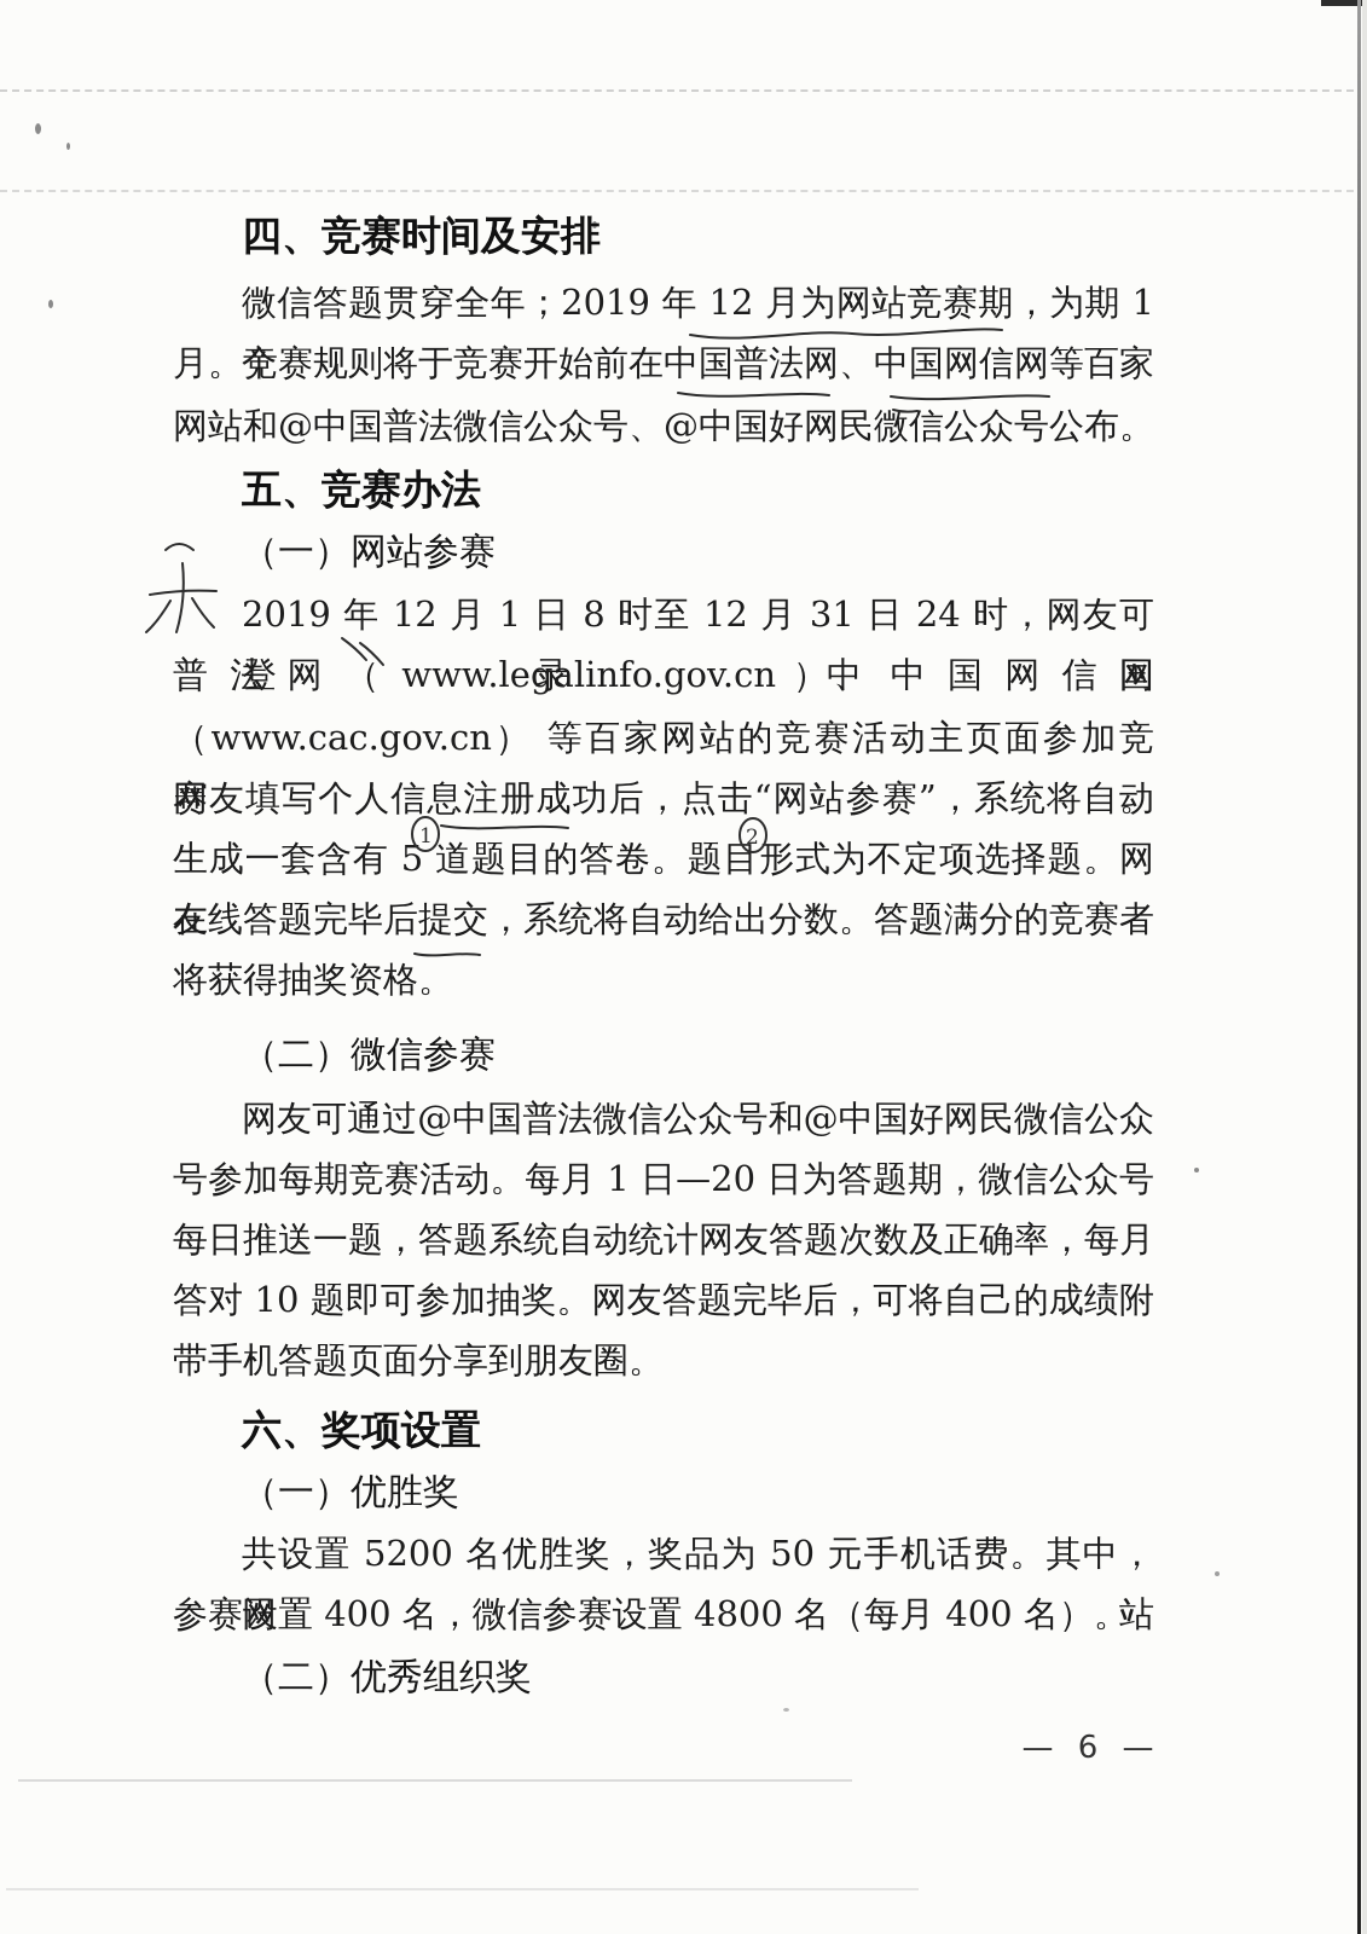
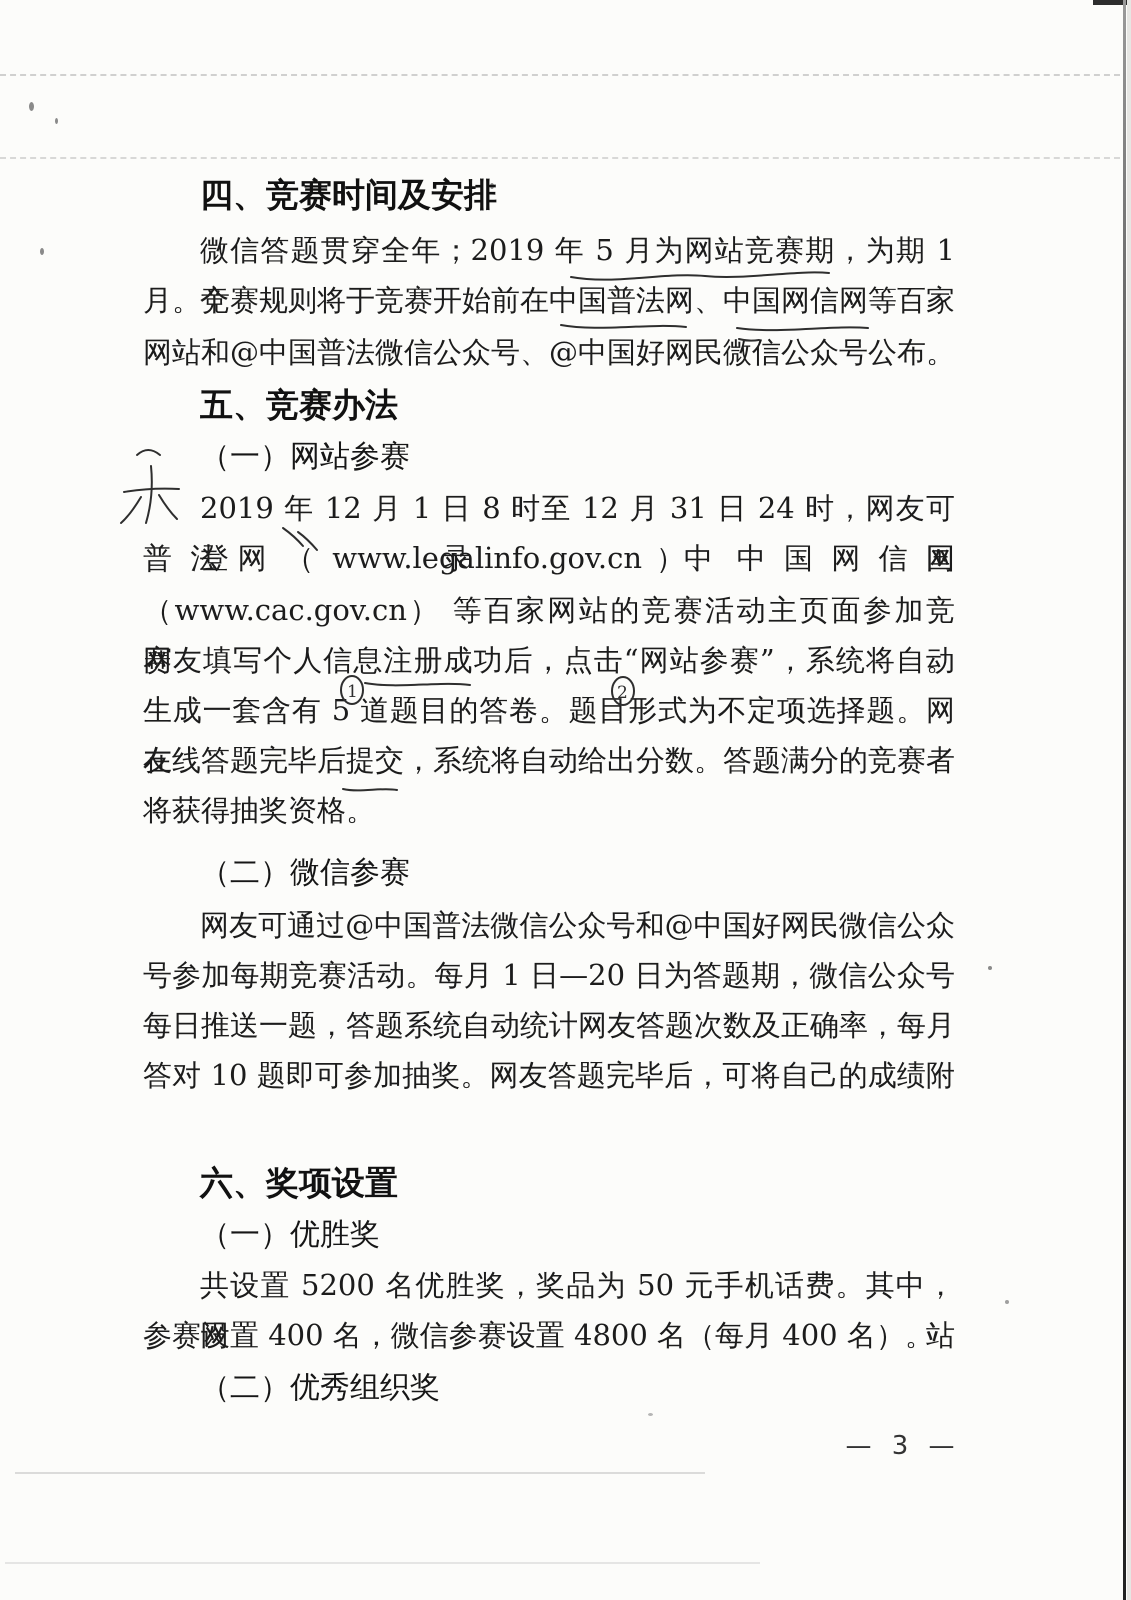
  四、竞赛时间及安排
- 微信答题贯穿全年；2019 年 12 月为网站竞赛期，为期 1 个
+ 微信答题贯穿全年；2019 年 5 月为网站竞赛期，为期 1 个
  月。竞赛规则将于竞赛开始前在中国普法网、中国网信网等百家
  网站和@中国普法微信公众号、@中国好网民微信公众号公布。
  五、竞赛办法
  （一）网站参赛
  2019 年 12 月 1 日 8 时至 12 月 31 日 24 时，网友可登录中国
  普 法 网 （ www.legalinfo.gov.cn ）、 中 国 网 信 网
  （www.cac.gov.cn） 等百家网站的竞赛活动主页面参加竞赛。
  网友填写个人信息注册成功后，点击“网站参赛”，系统将自动
  生成一套含有 5 道题目的答卷。题目形式为不定项选择题。网友
  在线答题完毕后提交，系统将自动给出分数。答题满分的竞赛者
  将获得抽奖资格。
  （二）微信参赛
  网友可通过@中国普法微信公众号和@中国好网民微信公众
  号参加每期竞赛活动。每月 1 日—20 日为答题期，微信公众号
  每日推送一题，答题系统自动统计网友答题次数及正确率，每月
  答对 10 题即可参加抽奖。网友答题完毕后，可将自己的成绩附
- 带手机答题页面分享到朋友圈。
  六、奖项设置
  （一）优胜奖
  共设置 5200 名优胜奖，奖品为 50 元手机话费。其中，网站
  参赛设置 400 名，微信参赛设置 4800 名（每月 400 名）。
  （二）优秀组织奖
- — 6 —
+ — 3 —
  1
  2
